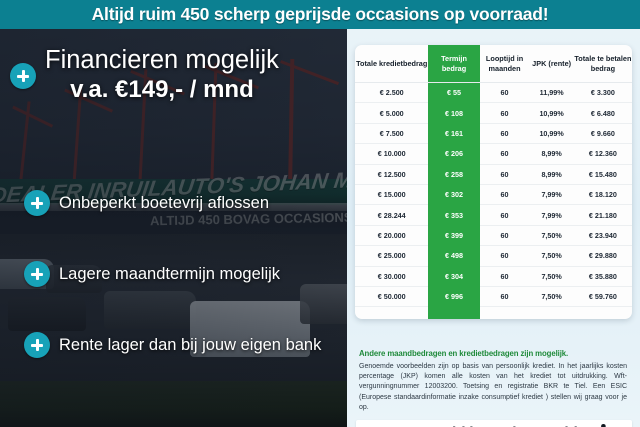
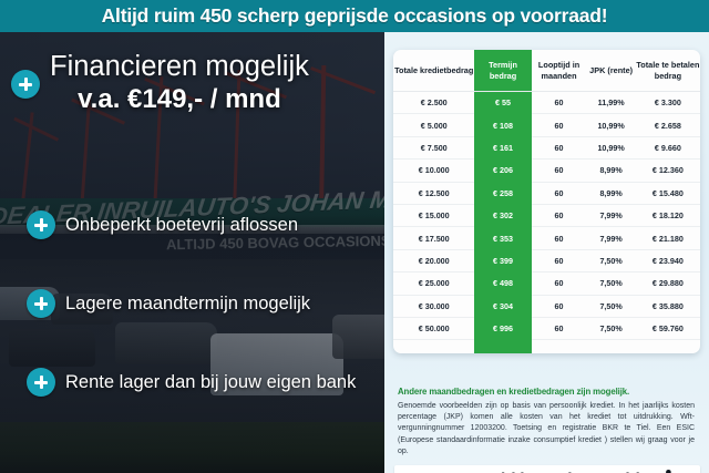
  Altijd ruim 450 scherp geprijsde occasions op voorraad!
  Financieren mogelijk
  v.a. €149,- / mnd
  Onbeperkt boetevrij aflossen
  Lagere maandtermijn mogelijk
  Rente lager dan bij jouw eigen bank
  Totale kredietbedrag	Termijn bedrag	Looptijd in maanden	JPK (rente)	Totale te betalen bedrag
  € 2.500	€ 55	60	11,99%	€ 3.300
- € 5.000	€ 108	60	10,99%	€ 6.480
+ € 5.000	€ 108	60	10,99%	€ 2.658
  € 7.500	€ 161	60	10,99%	€ 9.660
  € 10.000	€ 206	60	8,99%	€ 12.360
  € 12.500	€ 258	60	8,99%	€ 15.480
  € 15.000	€ 302	60	7,99%	€ 18.120
- € 28.244	€ 353	60	7,99%	€ 21.180
+ € 17.500	€ 353	60	7,99%	€ 21.180
  € 20.000	€ 399	60	7,50%	€ 23.940
  € 25.000	€ 498	60	7,50%	€ 29.880
  € 30.000	€ 304	60	7,50%	€ 35.880
  € 50.000	€ 996	60	7,50%	€ 59.760
  Andere maandbedragen en kredietbedragen zijn mogelijk.
